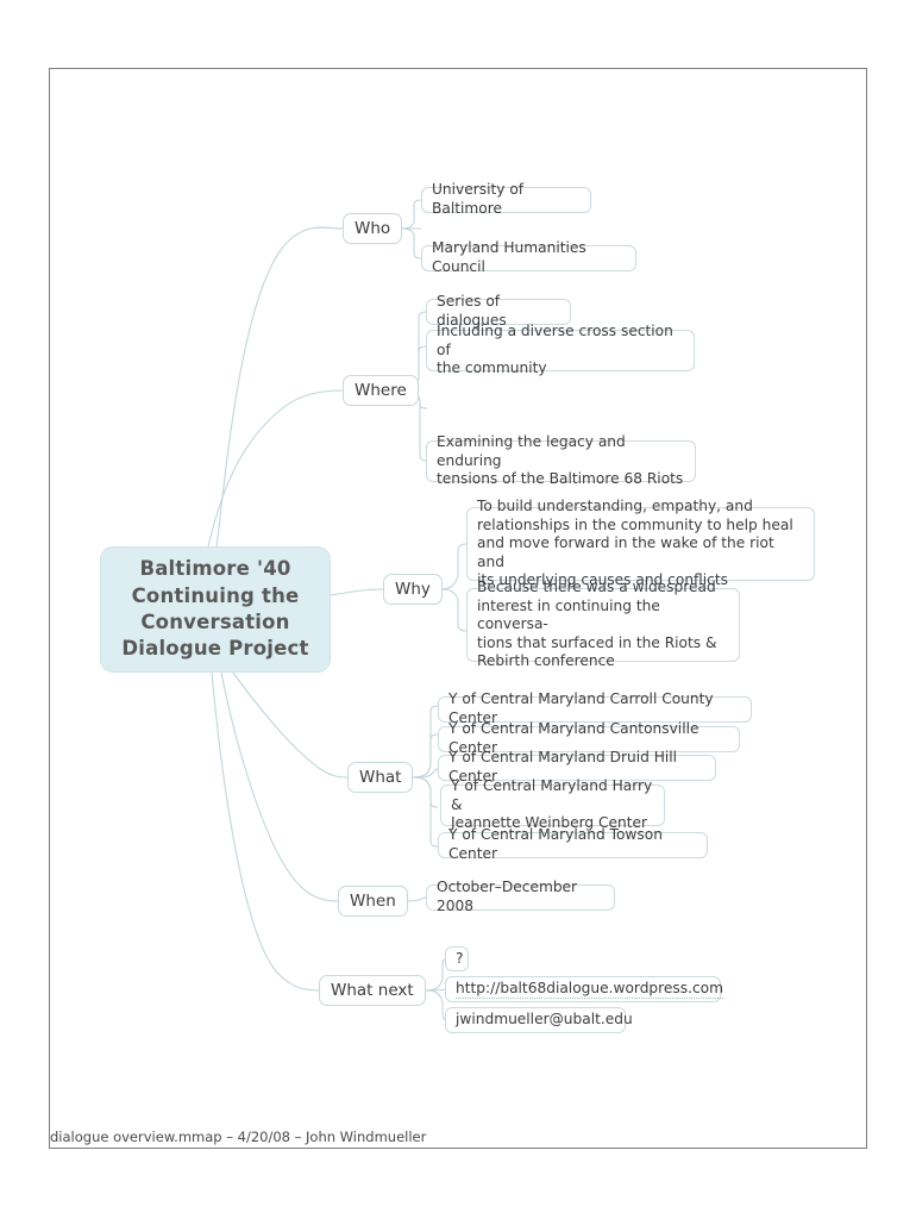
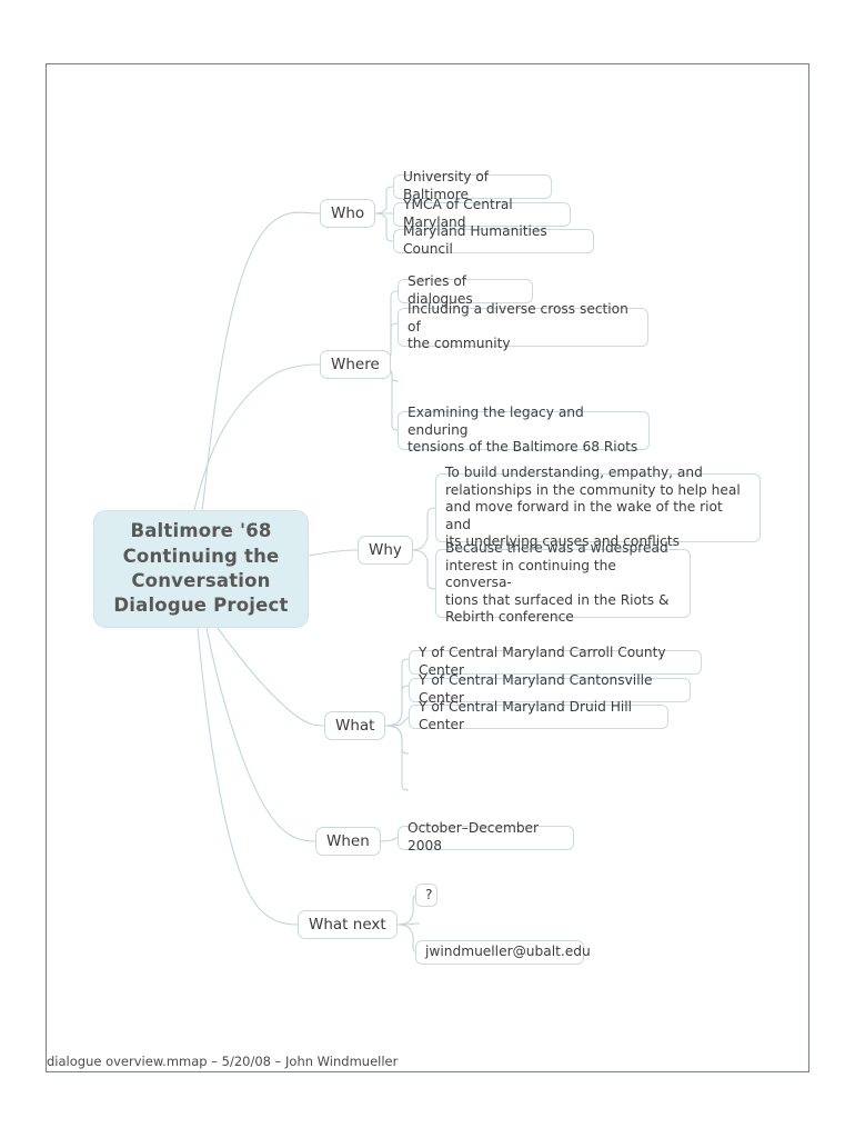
- Baltimore '40 Continuing the Conversation Dialogue Project
+ Baltimore '68 Continuing the Conversation Dialogue Project
  Who
  University of Baltimore
+ YMCA of Central Maryland
  Maryland Humanities Council
  Where
  Series of dialogues
  Including a diverse cross section of
  the community
  Examining the legacy and enduring
  tensions of the Baltimore 68 Riots
  Why
  To build understanding, empathy, and
  relationships in the community to help heal
  and move forward in the wake of the riot and
  its underlying causes and conflicts
  Because there was a widespread
  interest in continuing the conversa-
  tions that surfaced in the Riots &
  Rebirth conference
  What
  Y of Central Maryland Carroll County Center
  Y of Central Maryland Cantonsville Center
  Y of Central Maryland Druid Hill Center
- Y of Central Maryland Harry &
- Jeannette Weinberg Center
- Y of Central Maryland Towson Center
  When
  October–December 2008
  What next
  ?
- http://balt68dialogue.wordpress.com
  jwindmueller@ubalt.edu
- dialogue overview.mmap – 4/20/08 – John Windmueller
+ dialogue overview.mmap – 5/20/08 – John Windmueller
